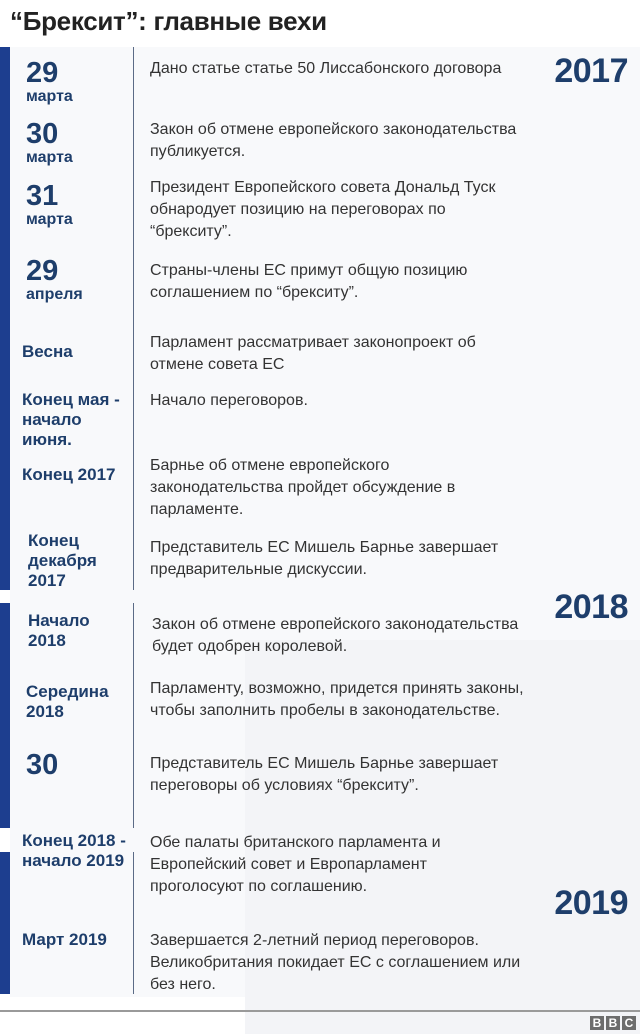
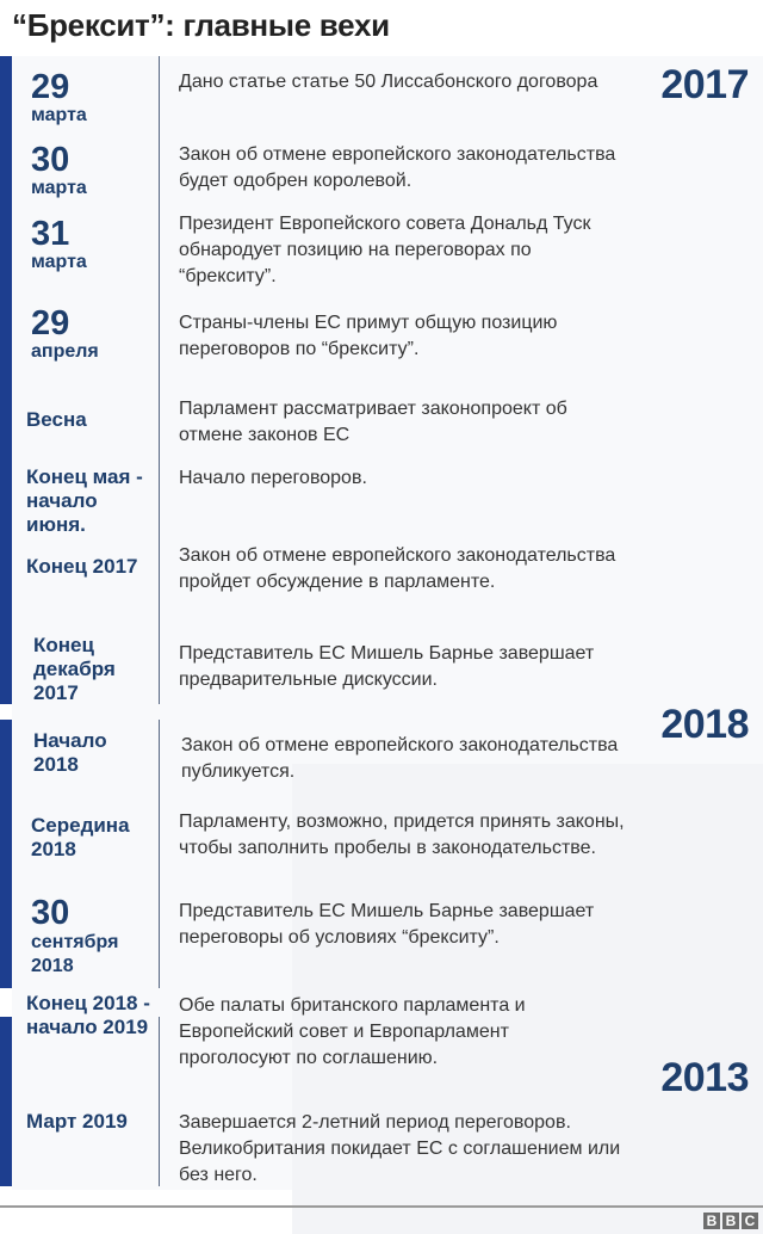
  “Брексит”: главные вехи
  2017
  2018
- 2019
+ 2013
  29
  марта
  Дано статье статье 50 Лиссабонского договора
  30
  марта
- Закон об отмене европейского законодательства публикуется.
+ Закон об отмене европейского законодательства будет одобрен королевой.
  31
  марта
  Президент Европейского совета Дональд Туск обнародует позицию на переговорах по “брекситу”.
  29
  апреля
- Страны-члены ЕС примут общую позицию соглашением по “брекситу”.
+ Страны-члены ЕС примут общую позицию переговоров по “брекситу”.
  Весна
- Парламент рассматривает законопроект об отмене совета ЕС
+ Парламент рассматривает законопроект об отмене законов ЕС
  Конец мая - начало июня.
  Начало переговоров.
  Конец 2017
- Барнье об отмене европейского законодательства пройдет обсуждение в парламенте.
+ Закон об отмене европейского законодательства пройдет обсуждение в парламенте.
  Конец декабря 2017
  Представитель ЕС Мишель Барнье завершает предварительные дискуссии.
  Начало 2018
- Закон об отмене европейского законодательства будет одобрен королевой.
+ Закон об отмене европейского законодательства публикуется.
  Середина 2018
  Парламенту, возможно, придется принять законы, чтобы заполнить пробелы в законодательстве.
  30
+ сентября 2018
  Представитель ЕС Мишель Барнье завершает переговоры об условиях “брекситу”.
  Конец 2018 - начало 2019
  Обе палаты британского парламента и Европейский совет и Европарламент проголосуют по соглашению.
  Март 2019
  Завершается 2-летний период переговоров. Великобритания покидает ЕС с соглашением или без него.
  B
  B
  C
